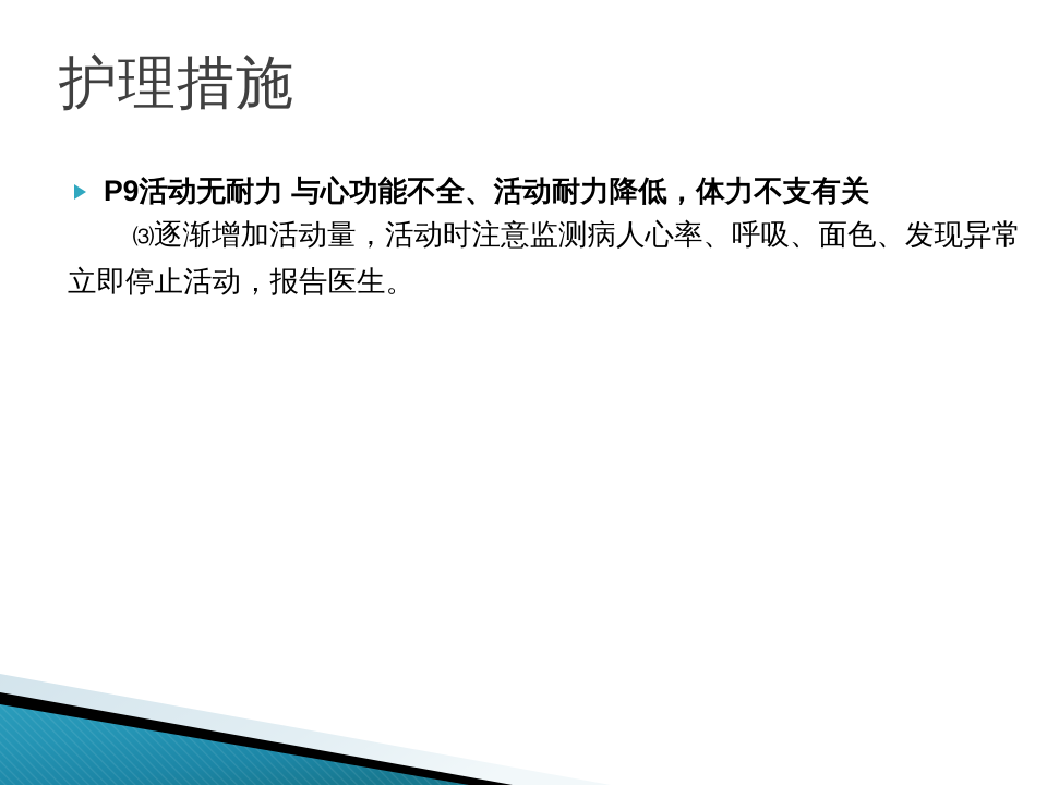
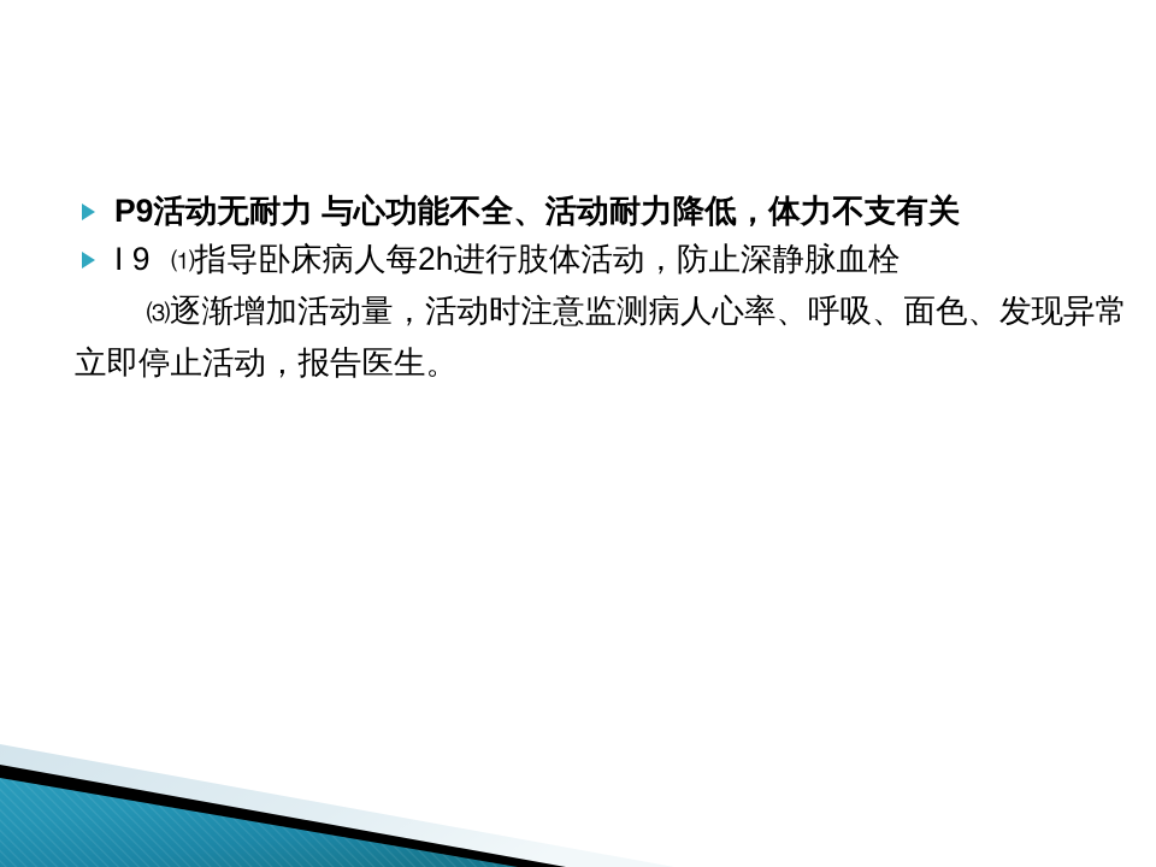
- 护理措施
  P9活动无耐力 与心功能不全、活动耐力降低，体力不支有关
+ I 9 ⑴指导卧床病人每2h进行肢体活动，防止深静脉血栓
  ⑶逐渐增加活动量，活动时注意监测病人心率、呼吸、面色、发现异常立即停止活动，报告医生。
